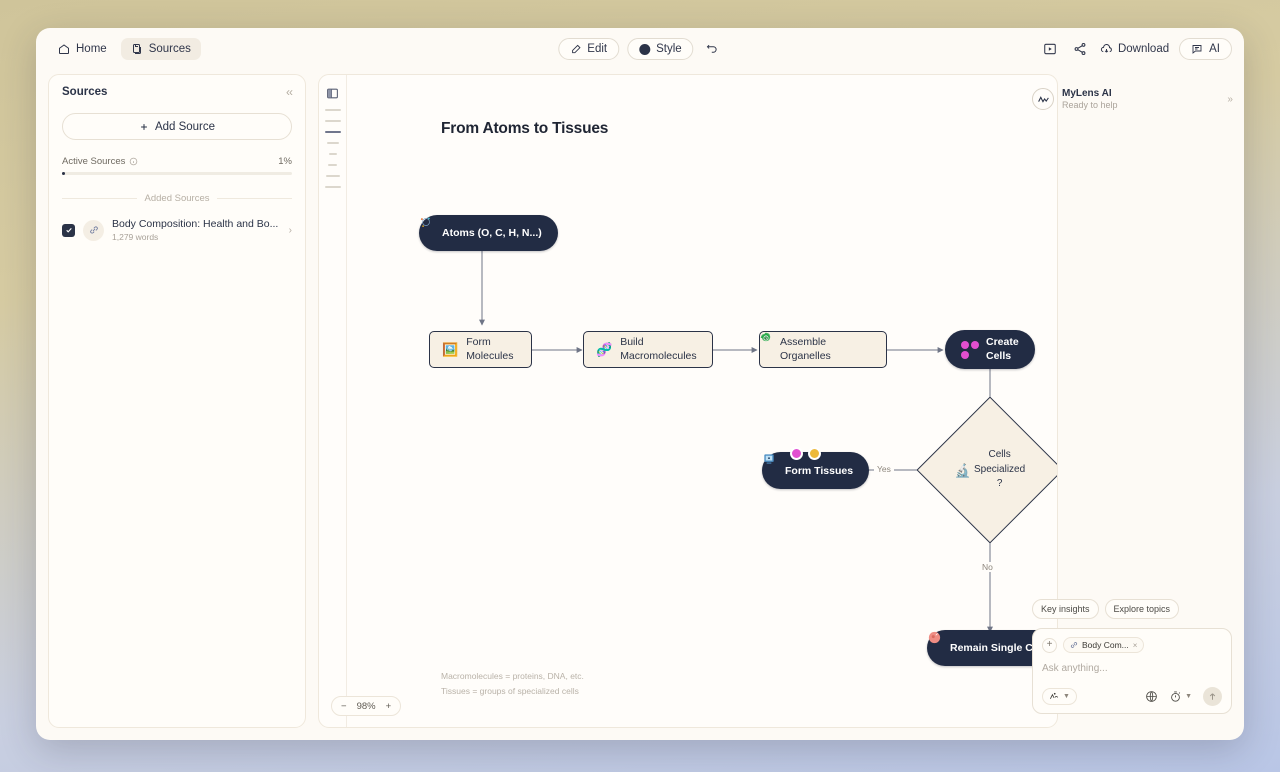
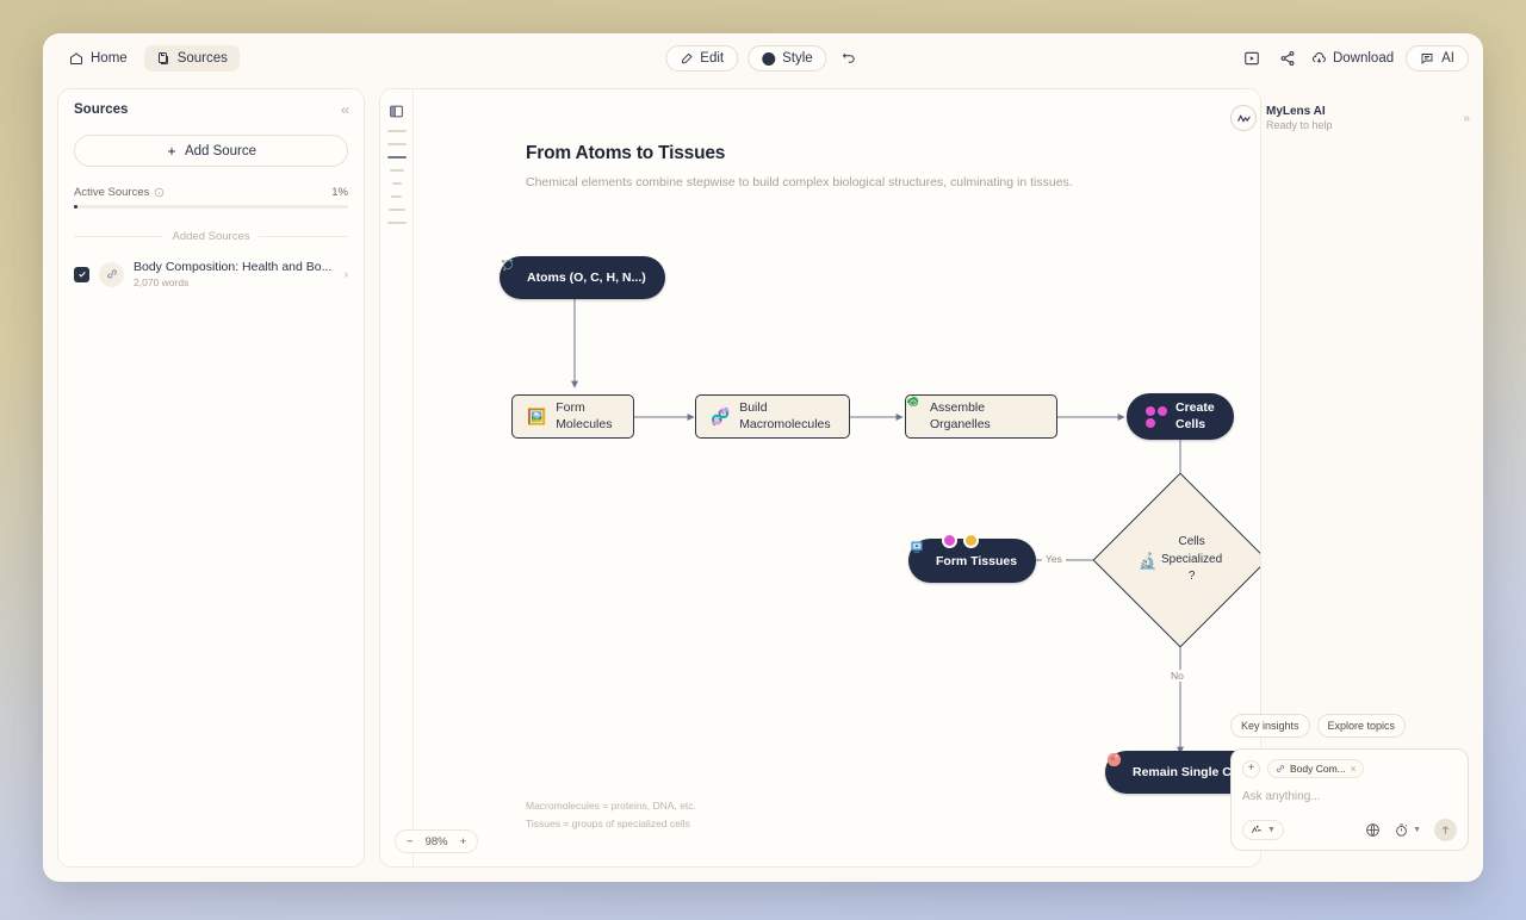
  Home
  Sources
  Edit
  Style
  Download
  AI
  Sources
  ‹‹
  Add Source
  Active Sources
  1%
  Added Sources
  Body Composition: Health and Bo...
- 1,279 words
+ 2,070 words
  ›
  From Atoms to Tissues
+ Chemical elements combine stepwise to build complex biological structures, culminating in tissues.
  Atoms (O, C, H, N...)
  🖼️
  Form
  Molecules
  🧬
  Build
  Macromolecules
  Assemble
  Organelles
  Create
  Cells
  🔬
  Cells
  Specialized
  ?
  Yes
  No
  Form Tissues
  Remain Single C
  Macromolecules = proteins, DNA, etc.
  Tissues = groups of specialized cells
  −
  98%
  +
  MyLens AI
  Ready to help
  ››
  Key insights
  Explore topics
  +
  Body Com...
  ×
  Ask anything...
